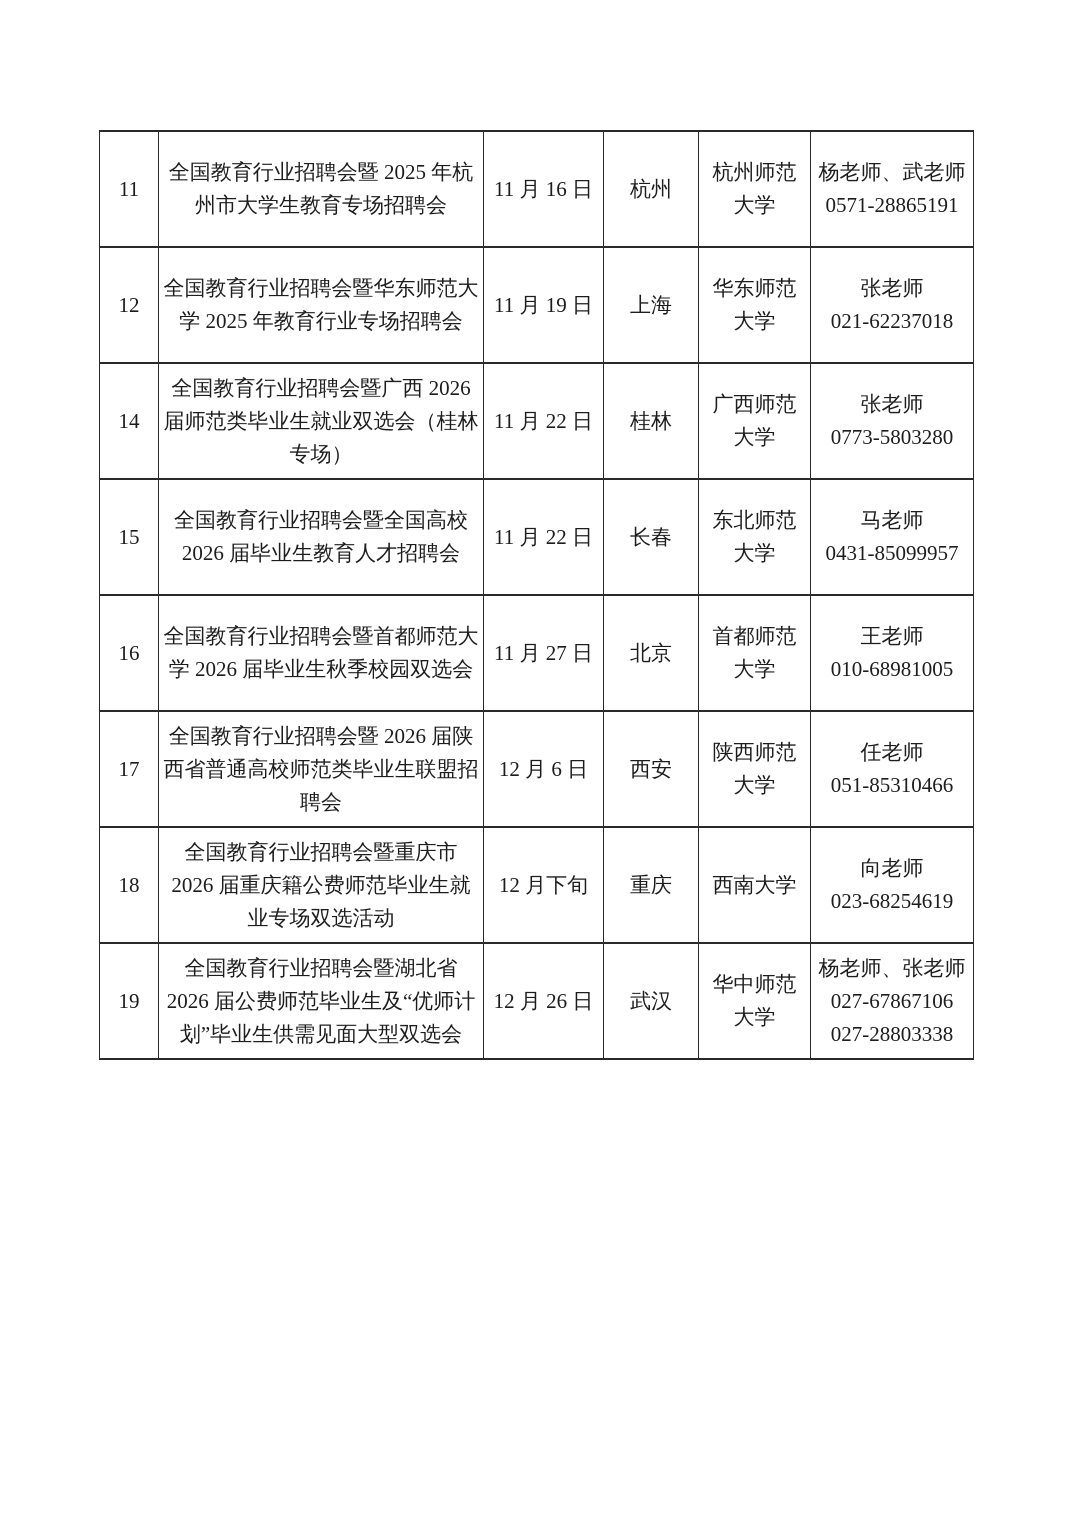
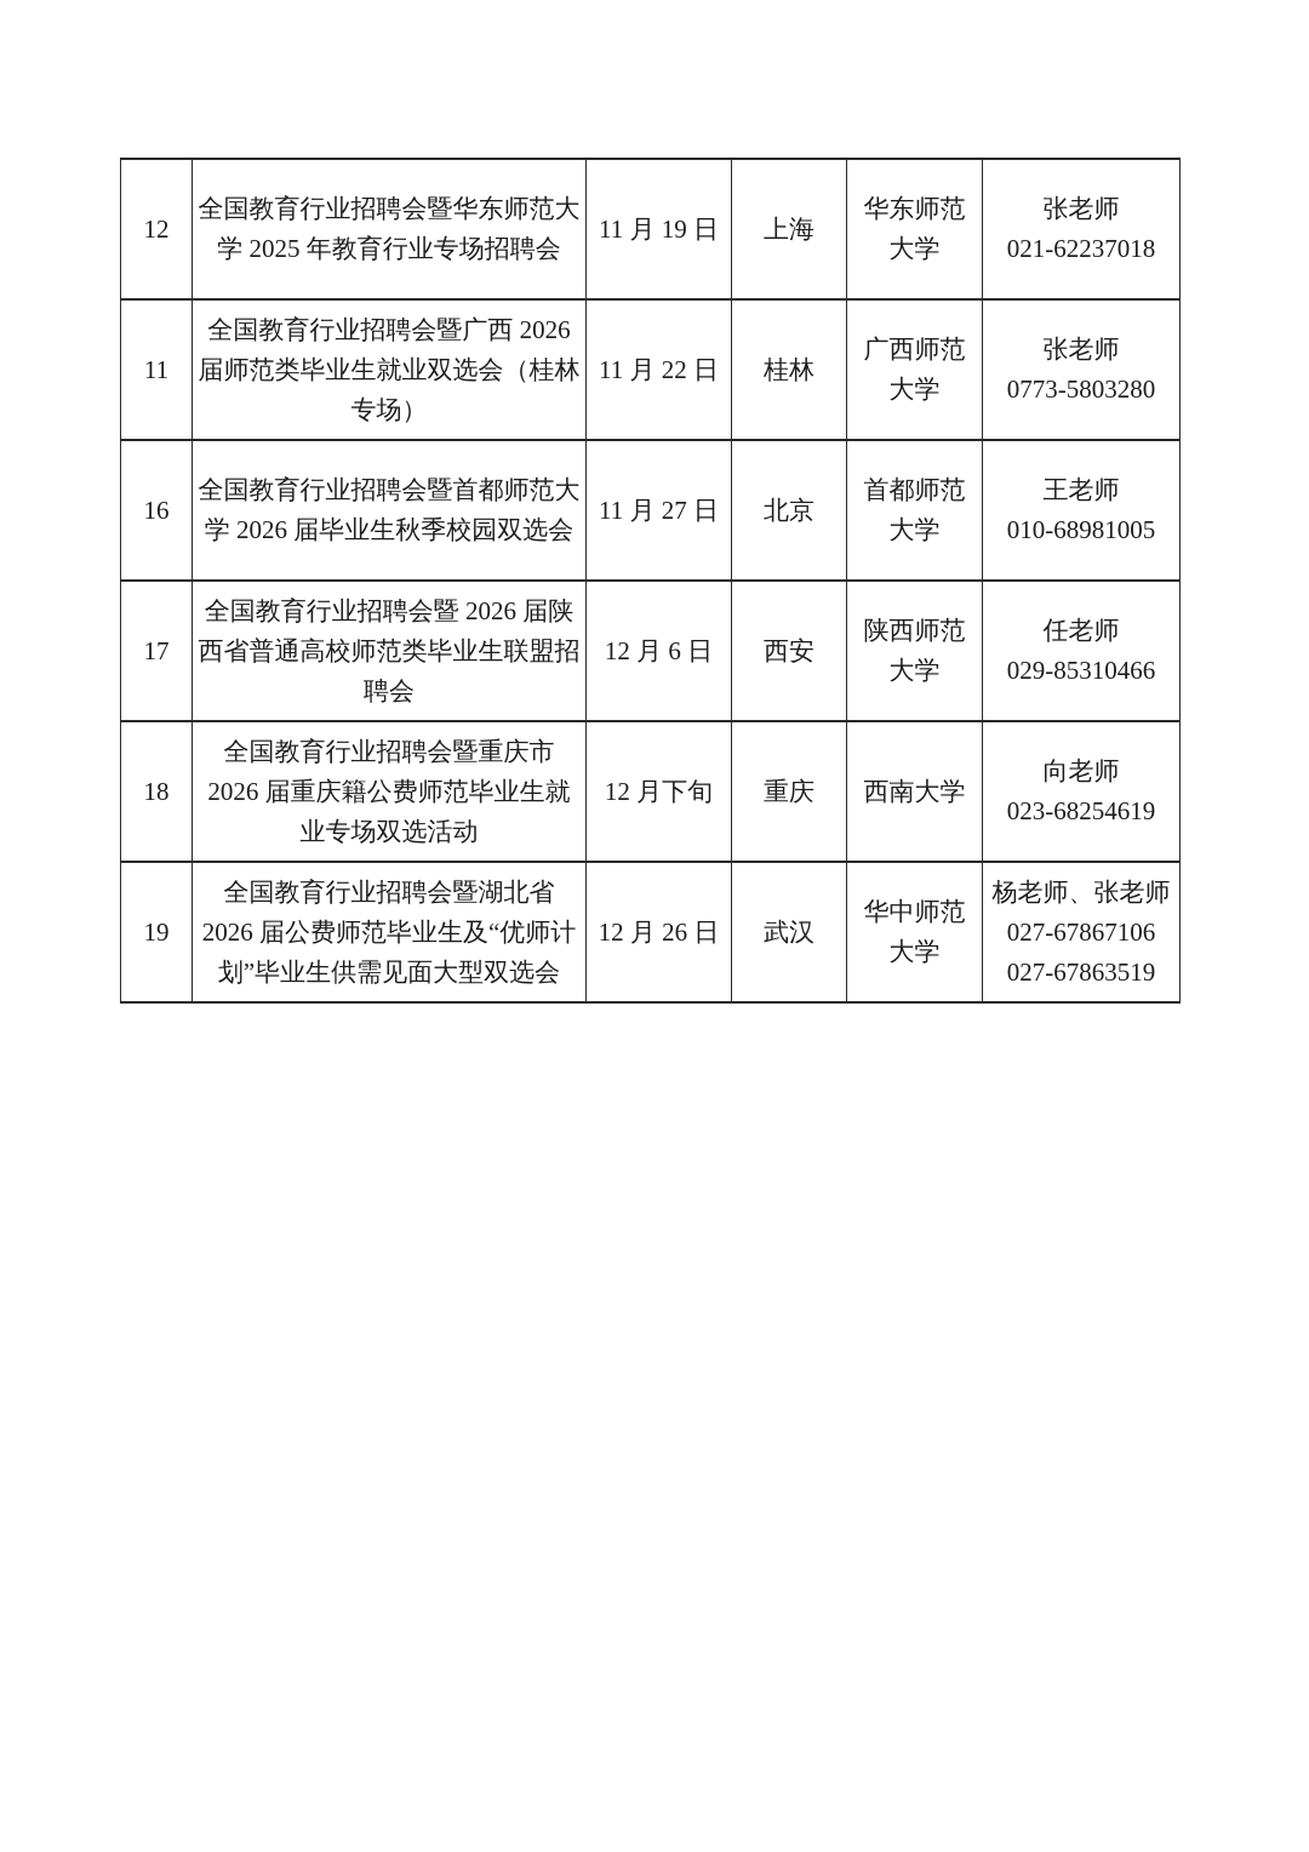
- 11	全国教育行业招聘会暨 2025 年杭州市大学生教育专场招聘会	11 月 16 日	杭州	杭州师范大学	杨老师、武老师0571-28865191
  12	全国教育行业招聘会暨华东师范大学 2025 年教育行业专场招聘会	11 月 19 日	上海	华东师范大学	张老师021-62237018
- 14	全国教育行业招聘会暨广西 2026 届师范类毕业生就业双选会（桂林专场）	11 月 22 日	桂林	广西师范大学	张老师0773-5803280
+ 11	全国教育行业招聘会暨广西 2026 届师范类毕业生就业双选会（桂林专场）	11 月 22 日	桂林	广西师范大学	张老师0773-5803280
- 15	全国教育行业招聘会暨全国高校 2026 届毕业生教育人才招聘会	11 月 22 日	长春	东北师范大学	马老师0431-85099957
  16	全国教育行业招聘会暨首都师范大学 2026 届毕业生秋季校园双选会	11 月 27 日	北京	首都师范大学	王老师010-68981005
- 17	全国教育行业招聘会暨 2026 届陕西省普通高校师范类毕业生联盟招聘会	12 月 6 日	西安	陕西师范大学	任老师051-85310466
+ 17	全国教育行业招聘会暨 2026 届陕西省普通高校师范类毕业生联盟招聘会	12 月 6 日	西安	陕西师范大学	任老师029-85310466
  18	全国教育行业招聘会暨重庆市 2026 届重庆籍公费师范毕业生就业专场双选活动	12 月下旬	重庆	西南大学	向老师023-68254619
- 19	全国教育行业招聘会暨湖北省 2026 届公费师范毕业生及“优师计划”毕业生供需见面大型双选会	12 月 26 日	武汉	华中师范大学	杨老师、张老师027-67867106027-28803338
+ 19	全国教育行业招聘会暨湖北省 2026 届公费师范毕业生及“优师计划”毕业生供需见面大型双选会	12 月 26 日	武汉	华中师范大学	杨老师、张老师027-67867106027-67863519
